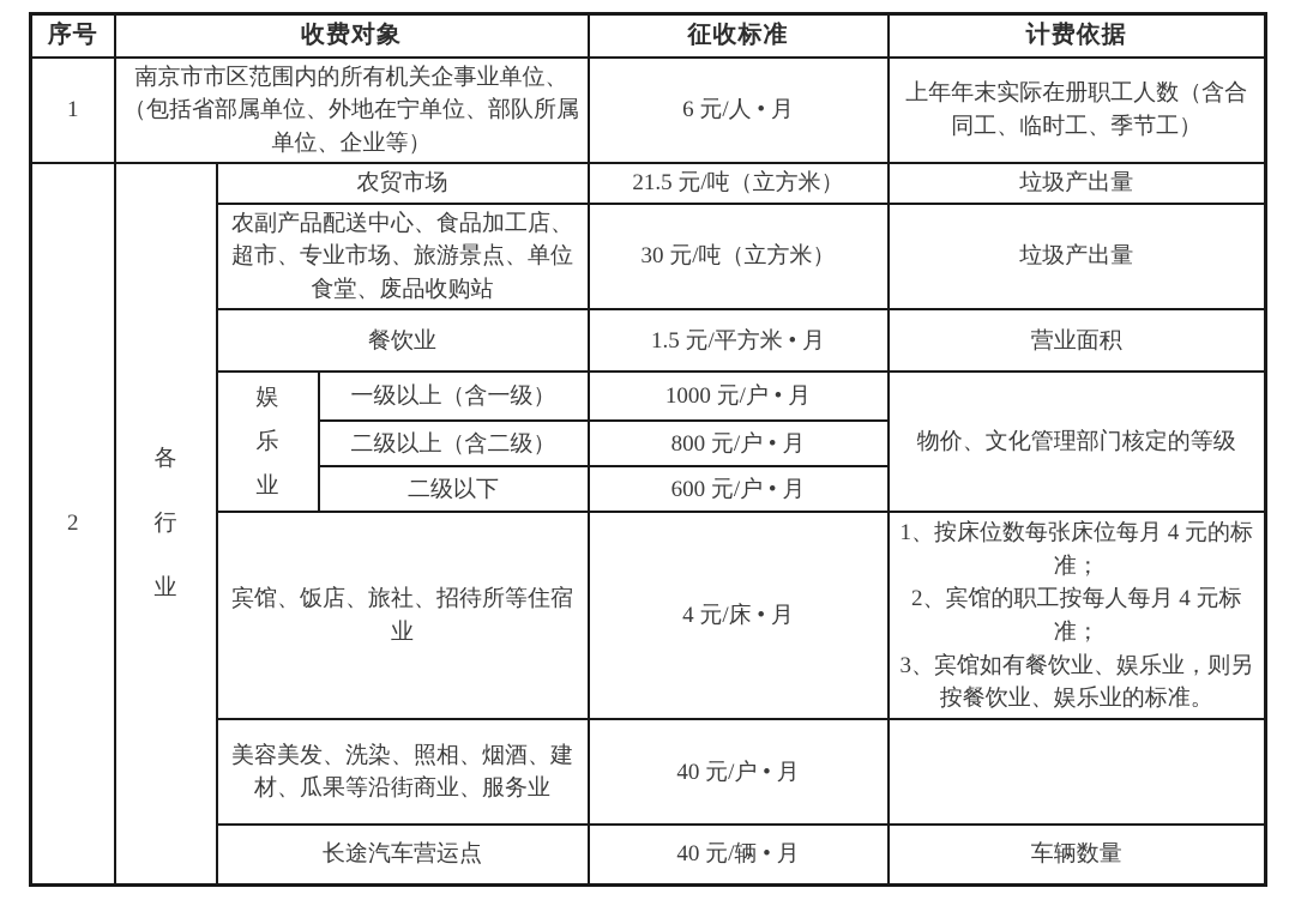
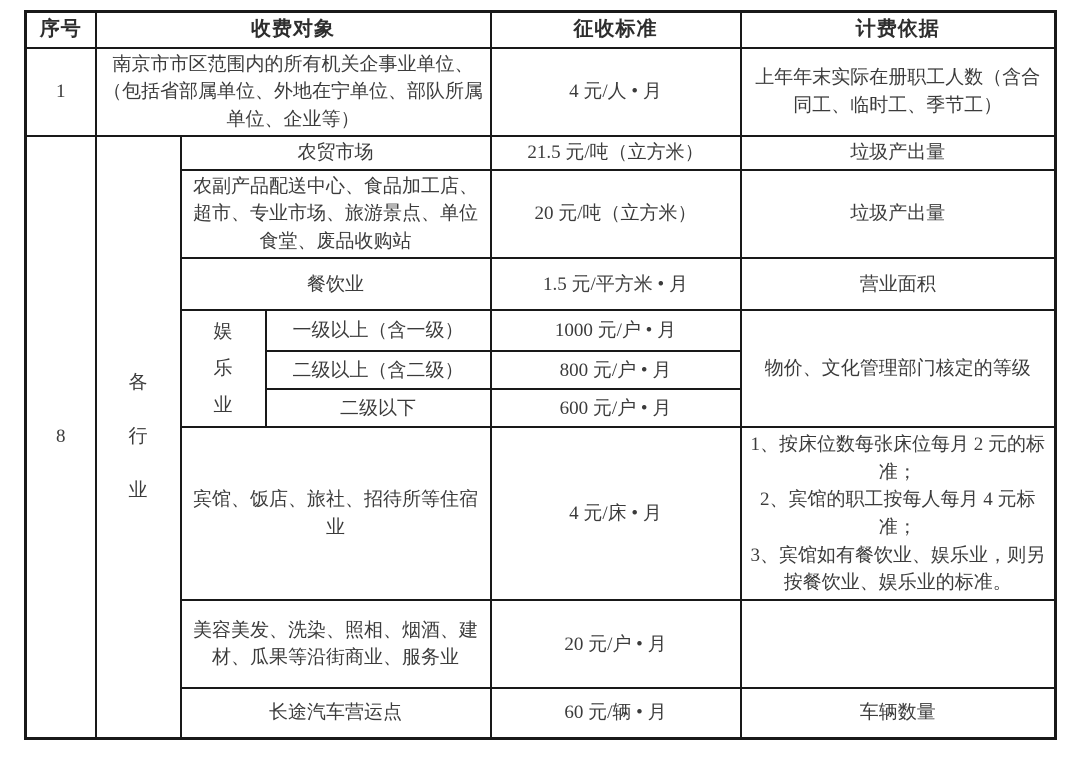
  序号	收费对象	征收标准	计费依据
- 1	南京市市区范围内的所有机关企事业单位、（包括省部属单位、外地在宁单位、部队所属单位、企业等）	6 元/人 • 月	上年年末实际在册职工人数（含合同工、临时工、季节工）
+ 1	南京市市区范围内的所有机关企事业单位、（包括省部属单位、外地在宁单位、部队所属单位、企业等）	4 元/人 • 月	上年年末实际在册职工人数（含合同工、临时工、季节工）
- 2	各行业	农贸市场	21.5 元/吨（立方米）	垃圾产出量
+ 8	各行业	农贸市场	21.5 元/吨（立方米）	垃圾产出量
- 农副产品配送中心、食品加工店、超市、专业市场、旅游景点、单位食堂、废品收购站	30 元/吨（立方米）	垃圾产出量
+ 农副产品配送中心、食品加工店、超市、专业市场、旅游景点、单位食堂、废品收购站	20 元/吨（立方米）	垃圾产出量
  餐饮业	1.5 元/平方米 • 月	营业面积
  娱乐业	一级以上（含一级）	1000 元/户 • 月	物价、文化管理部门核定的等级
  二级以上（含二级）	800 元/户 • 月
  二级以下	600 元/户 • 月
- 宾馆、饭店、旅社、招待所等住宿业	4 元/床 • 月	1、按床位数每张床位每月 4 元的标准； 2、宾馆的职工按每人每月 4 元标准； 3、宾馆如有餐饮业、娱乐业，则另按餐饮业、娱乐业的标准。
+ 宾馆、饭店、旅社、招待所等住宿业	4 元/床 • 月	1、按床位数每张床位每月 2 元的标准； 2、宾馆的职工按每人每月 4 元标准； 3、宾馆如有餐饮业、娱乐业，则另按餐饮业、娱乐业的标准。
- 美容美发、洗染、照相、烟酒、建材、瓜果等沿街商业、服务业	40 元/户 • 月
+ 美容美发、洗染、照相、烟酒、建材、瓜果等沿街商业、服务业	20 元/户 • 月
- 长途汽车营运点	40 元/辆 • 月	车辆数量
+ 长途汽车营运点	60 元/辆 • 月	车辆数量
